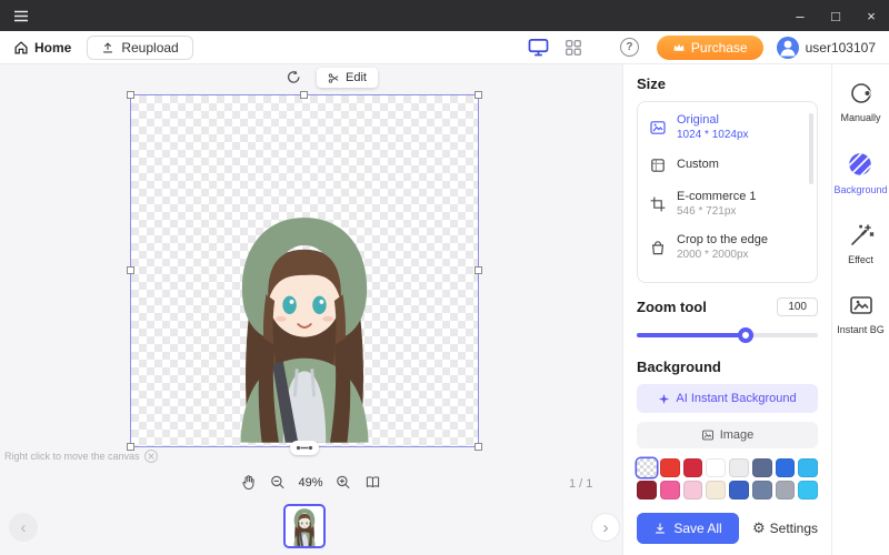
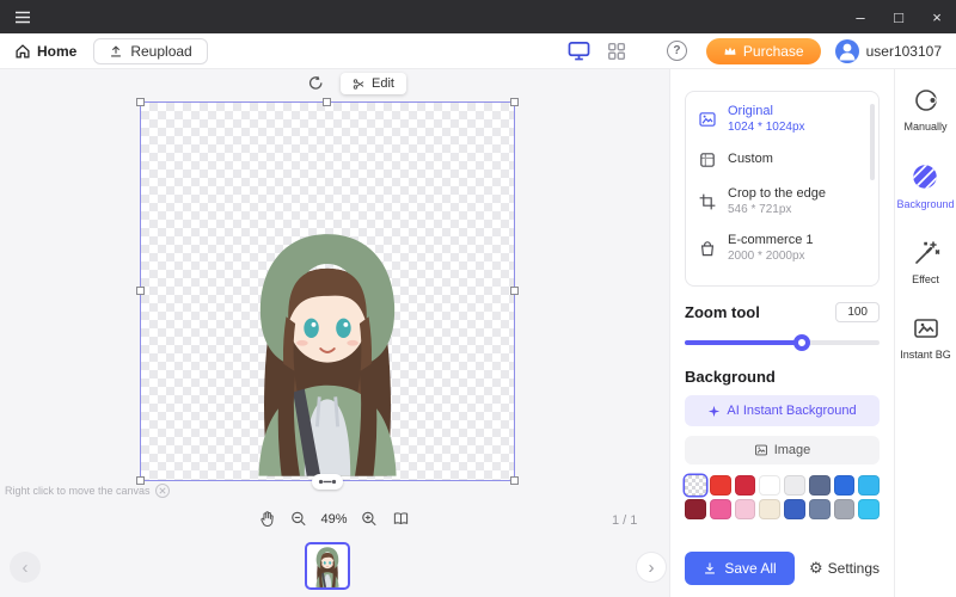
  –
  □
  ×
  Home
  Reupload
  ?
  Purchase
  user103107
  Edit
  Right click to move the canvas
  49%
  1 / 1
  ‹
  ›
- Size
  Original
  1024 * 1024px
  Custom
- E-commerce 1
+ Crop to the edge
  546 * 721px
- Crop to the edge
+ E-commerce 1
  2000 * 2000px
  Zoom tool
  100
  Background
  AI Instant Background
  Image
  Save All
  ⚙
  Settings
  Manually
  Background
  Effect
  Instant BG
